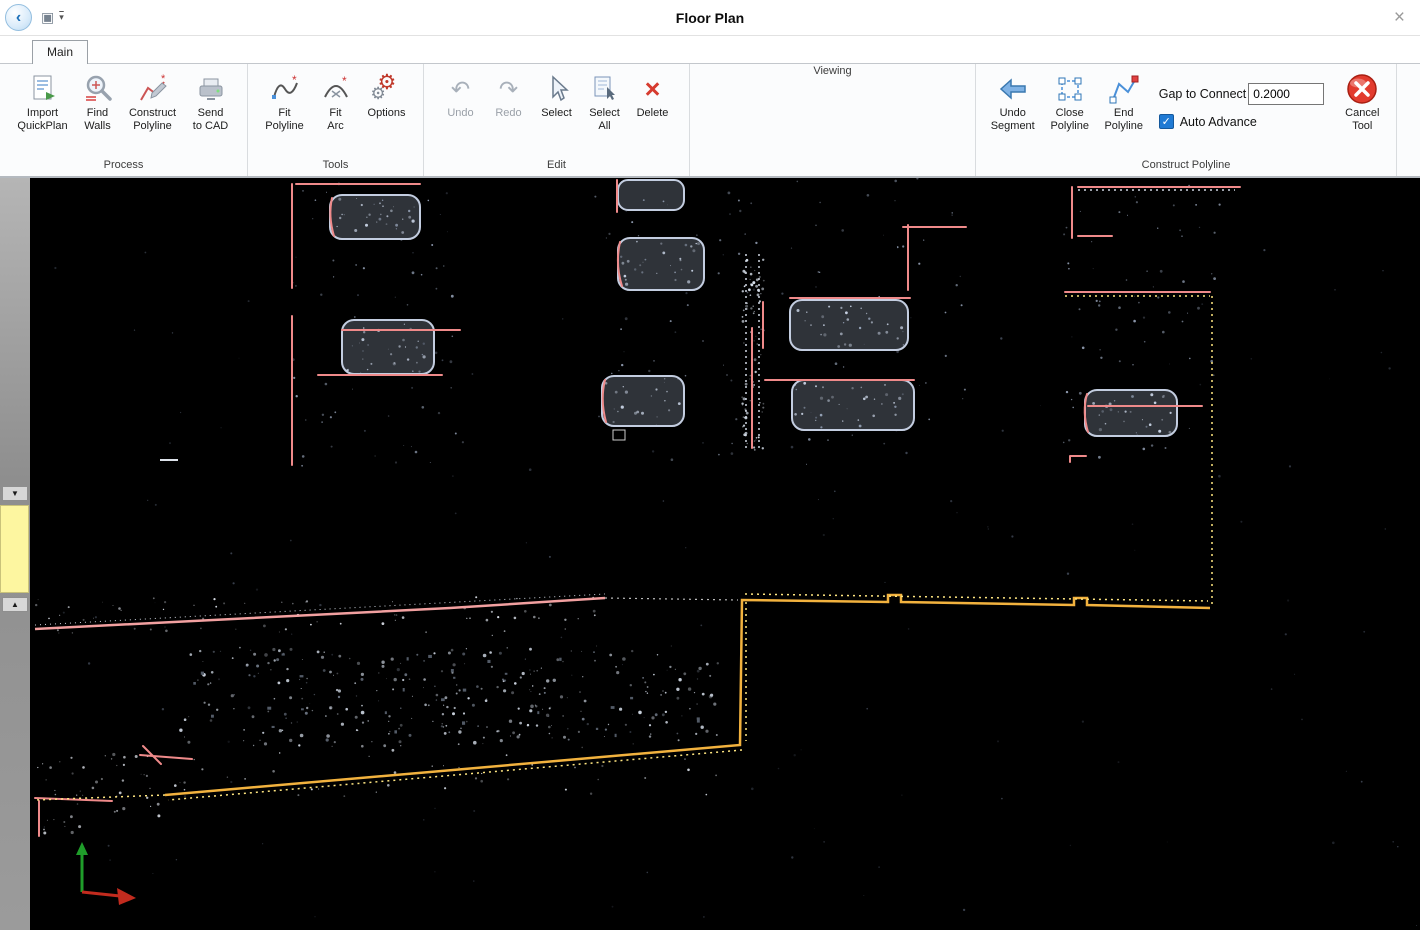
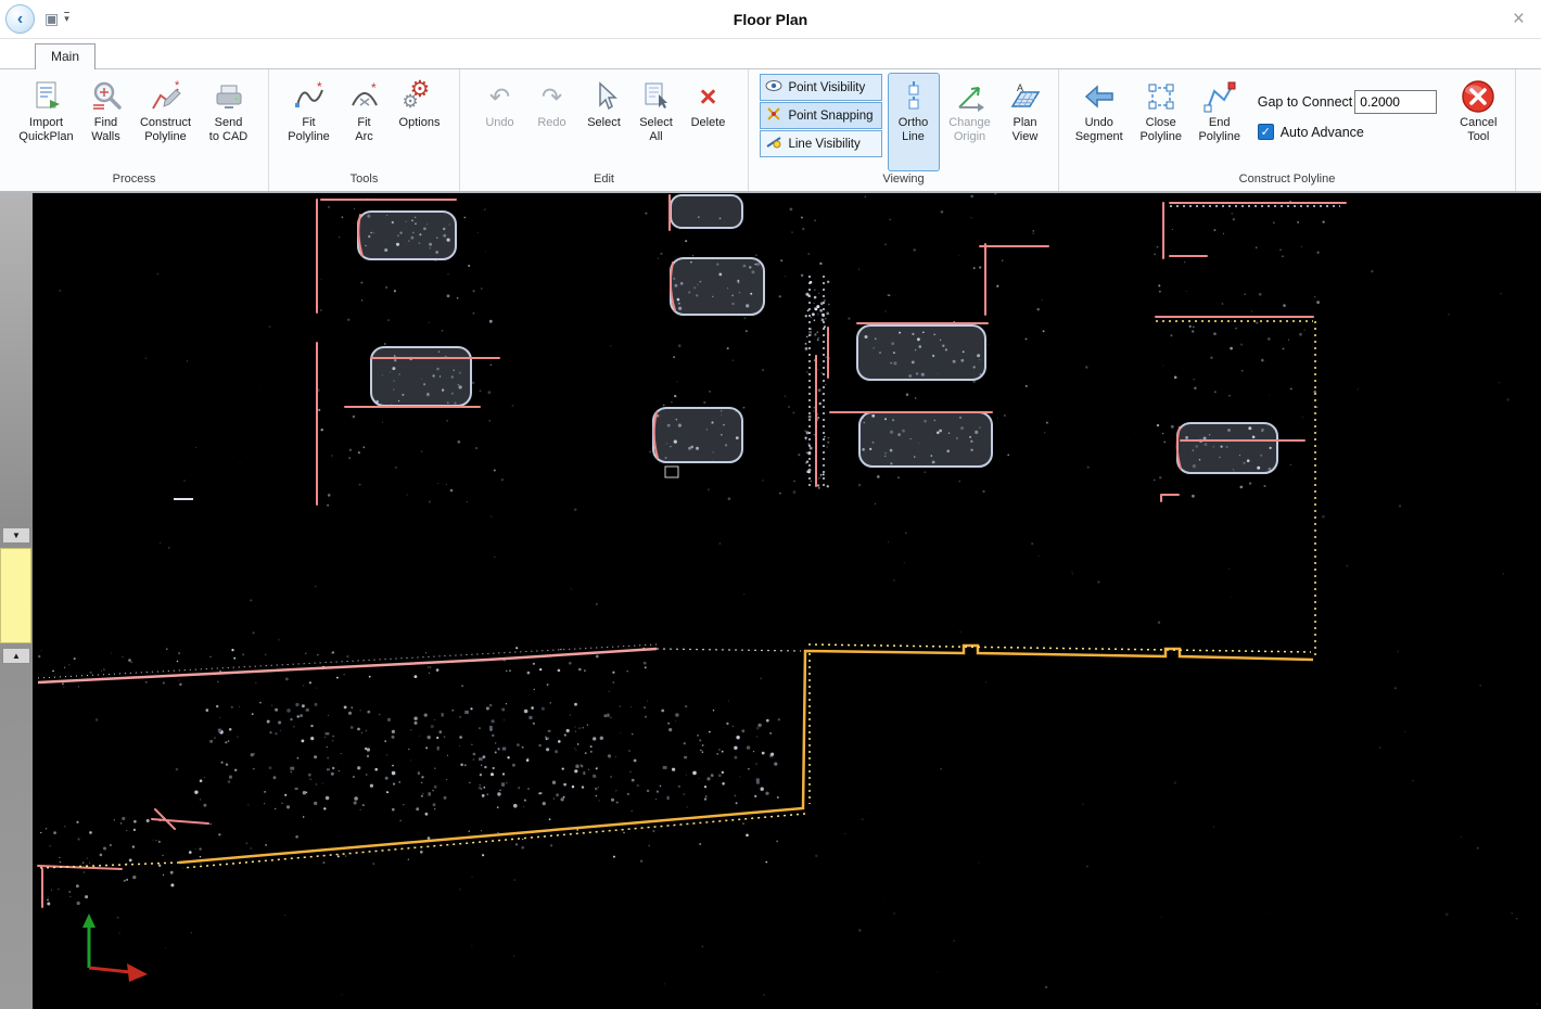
  ‹
  ▣
  ▾
  Floor Plan
  ×
  Main
  Import
  QuickPlan
  Find
  Walls
  *
  Construct
  Polyline
  Send
  to CAD
  Process
  *
  Fit
  Polyline
  *
  Fit
  Arc
  ⚙
  ⚙
  Options
  Tools
  ↶
  Undo
  ↷
  Redo
  Select
  Select
  All
  ×
  Delete
  Edit
+ Point Visibility
+ Point Snapping
+ Line Visibility
+ Ortho
+ Line
+ Change
+ Origin
+ A
+ Plan
+ View
  Viewing
  Undo
  Segment
  Close
  Polyline
  End
  Polyline
  Gap to Connect
  0.2000
  ✓
  Auto Advance
  Cancel
  Tool
  Construct Polyline
  ▼
  ▲
